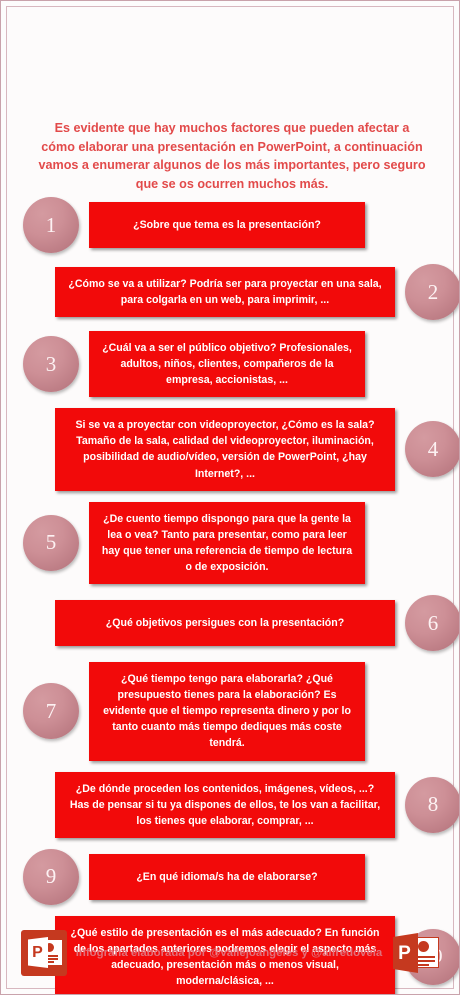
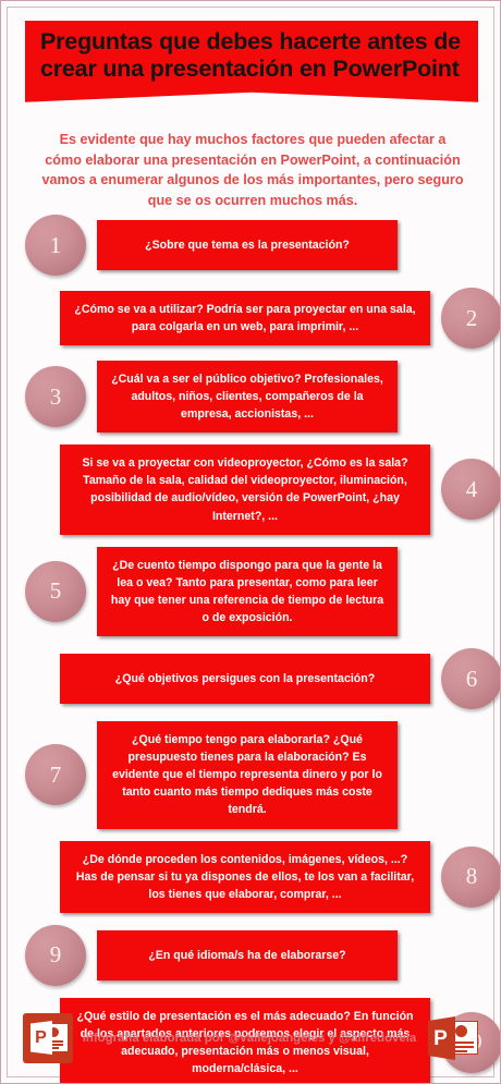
+ Preguntas que debes hacerte antes de crear una presentación en PowerPoint
  Es evidente que hay muchos factores que pueden afectar a cómo elaborar una presentación en PowerPoint, a continuación vamos a enumerar algunos de los más importantes, pero seguro que se os ocurren muchos más.
  1
  ¿Sobre que tema es la presentación?
  2
  ¿Cómo se va a utilizar? Podría ser para proyectar en una sala, para colgarla en un web, para imprimir, ...
  3
  ¿Cuál va a ser el público objetivo? Profesionales, adultos, niños, clientes, compañeros de la empresa, accionistas, ...
  4
  Si se va a proyectar con videoproyector, ¿Cómo es la sala? Tamaño de la sala, calidad del videoproyector, iluminación, posibilidad de audio/vídeo, versión de PowerPoint, ¿hay Internet?, ...
  5
  ¿De cuento tiempo dispongo para que la gente la lea o vea? Tanto para presentar, como para leer hay que tener una referencia de tiempo de lectura o de exposición.
  6
  ¿Qué objetivos persigues con la presentación?
  7
  ¿Qué tiempo tengo para elaborarla? ¿Qué presupuesto tienes para la elaboración? Es evidente que el tiempo representa dinero y por lo tanto cuanto más tiempo dediques más coste tendrá.
  8
  ¿De dónde proceden los contenidos, imágenes, vídeos, ...? Has de pensar si tu ya dispones de ellos, te los van a facilitar, los tienes que elaborar, comprar, ...
  9
  ¿En qué idioma/s ha de elaborarse?
  ¿Qué estilo de presentación es el más adecuado? En función de los apartados anteriores podremos elegir el aspecto más adecuado, presentación más o menos visual, moderna/clásica, ...
  P
  Infografía elaborada por @vallejoangeles y @alfredovela
  P
